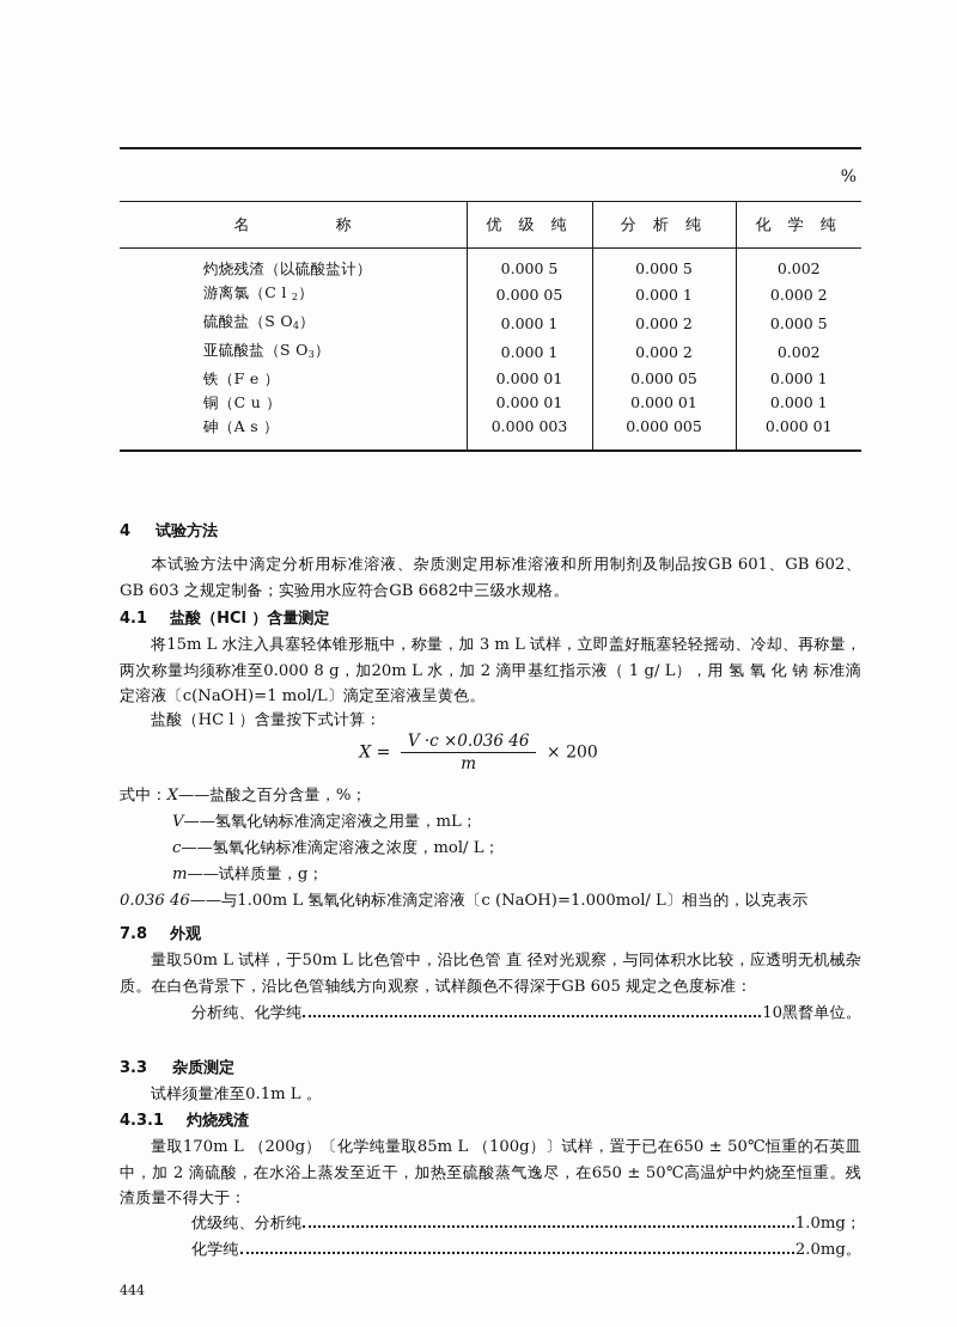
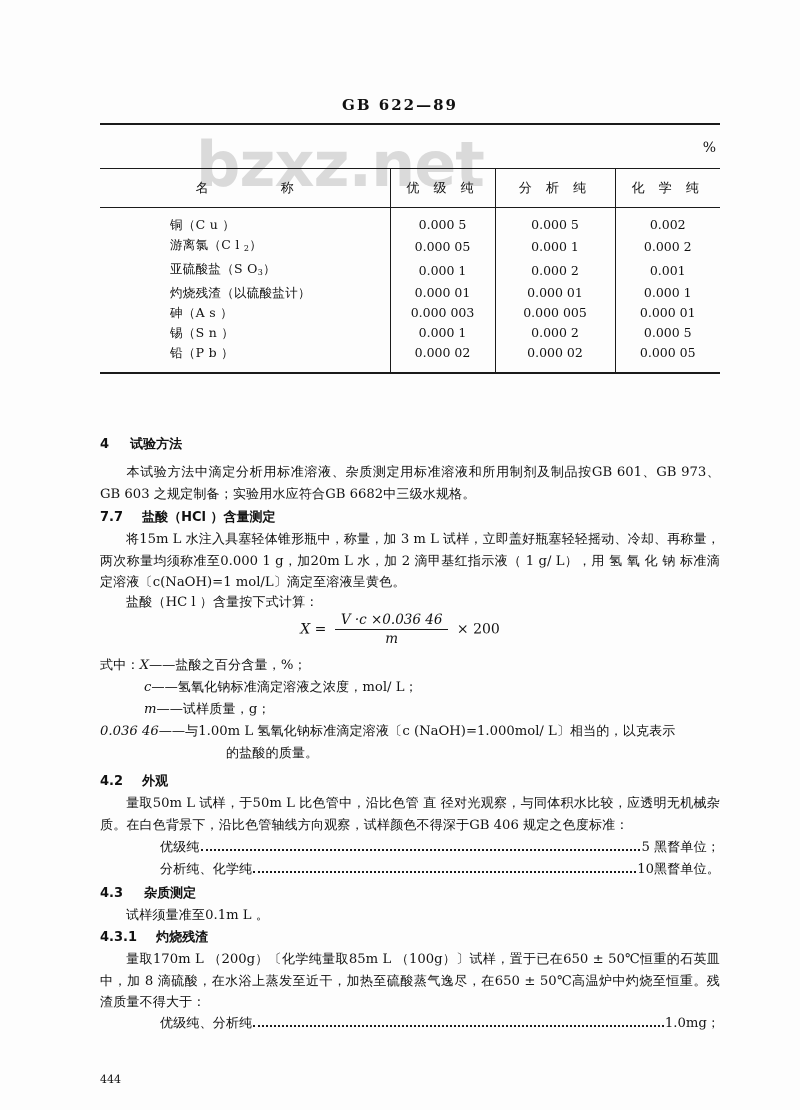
+ bzxz.net
+ GB 622—89
  %
  名 称	优 级 纯	分 析 纯	化 学 纯
- 灼烧残渣（以硫酸盐计）	0.000 5	0.000 5	0.002
+ 铜（C u ）	0.000 5	0.000 5	0.002
  游离氯（C l 2）	0.000 05	0.000 1	0.000 2
- 硫酸盐（S O4）	0.000 1	0.000 2	0.000 5
- 亚硫酸盐（S O3）	0.000 1	0.000 2	0.002
+ 亚硫酸盐（S O3）	0.000 1	0.000 2	0.001
- 铁（F e ）	0.000 01	0.000 05	0.000 1
- 铜（C u ）	0.000 01	0.000 01	0.000 1
+ 灼烧残渣（以硫酸盐计）	0.000 01	0.000 01	0.000 1
  砷（A s ）	0.000 003	0.000 005	0.000 01
+ 锡（S n ）	0.000 1	0.000 2	0.000 5
+ 铅（P b ）	0.000 02	0.000 02	0.000 05
  4 试验方法
- 本试验方法中滴定分析用标准溶液、杂质测定用标准溶液和所用制剂及制品按GB 601、GB 602、GB 603 之规定制备；实验用水应符合GB 6682中三级水规格。
+ 本试验方法中滴定分析用标准溶液、杂质测定用标准溶液和所用制剂及制品按GB 601、GB 973、GB 603 之规定制备；实验用水应符合GB 6682中三级水规格。
- 4.1 盐酸（HCl ）含量测定
+ 7.7 盐酸（HCl ）含量测定
- 将15m L 水注入具塞轻体锥形瓶中，称量，加 3 m L 试样，立即盖好瓶塞轻轻摇动、冷却、再称量，两次称量均须称准至0.000 8 g，加20m L 水，加 2 滴甲基红指示液（ 1 g/ L），用 氢 氧 化 钠 标准滴定溶液〔c(NaOH)=1 mol/L〕滴定至溶液呈黄色。
+ 将15m L 水注入具塞轻体锥形瓶中，称量，加 3 m L 试样，立即盖好瓶塞轻轻摇动、冷却、再称量，两次称量均须称准至0.000 1 g，加20m L 水，加 2 滴甲基红指示液（ 1 g/ L），用 氢 氧 化 钠 标准滴定溶液〔c(NaOH)=1 mol/L〕滴定至溶液呈黄色。
  盐酸（HC l ）含量按下式计算：
  X =
  V ·c ×0.036 46
  m
  × 200
  式中：X——盐酸之百分含量，%；
- V——氢氧化钠标准滴定溶液之用量，mL；
  c——氢氧化钠标准滴定溶液之浓度，mol/ L；
  m——试样质量，g；
  0.036 46——与1.00m L 氢氧化钠标准滴定溶液〔c (NaOH)=1.000mol/ L〕相当的，以克表示
+ 的盐酸的质量。
- 7.8 外观
+ 4.2 外观
- 量取50m L 试样，于50m L 比色管中，沿比色管 直 径对光观察，与同体积水比较，应透明无机械杂质。在白色背景下，沿比色管轴线方向观察，试样颜色不得深于GB 605 规定之色度标准：
+ 量取50m L 试样，于50m L 比色管中，沿比色管 直 径对光观察，与同体积水比较，应透明无机械杂质。在白色背景下，沿比色管轴线方向观察，试样颜色不得深于GB 406 规定之色度标准：
+ 优级纯
+ 5 黑瞀单位；
  分析纯、化学纯
  10黑瞀单位。
- 3.3 杂质测定
+ 4.3 杂质测定
  试样须量准至0.1m L 。
  4.3.1 灼烧残渣
- 量取170m L （200g）〔化学纯量取85m L （100g）〕试样，置于已在650 ± 50℃恒重的石英皿中，加 2 滴硫酸，在水浴上蒸发至近干，加热至硫酸蒸气逸尽，在650 ± 50℃高温炉中灼烧至恒重。残渣质量不得大于：
+ 量取170m L （200g）〔化学纯量取85m L （100g）〕试样，置于已在650 ± 50℃恒重的石英皿中，加 8 滴硫酸，在水浴上蒸发至近干，加热至硫酸蒸气逸尽，在650 ± 50℃高温炉中灼烧至恒重。残渣质量不得大于：
  优级纯、分析纯
  1.0mg；
- 化学纯
- 2.0mg。
  444
